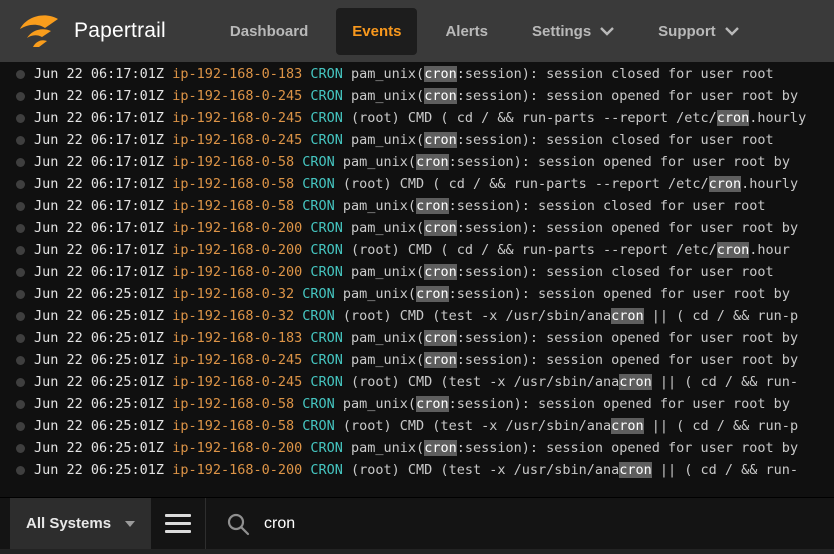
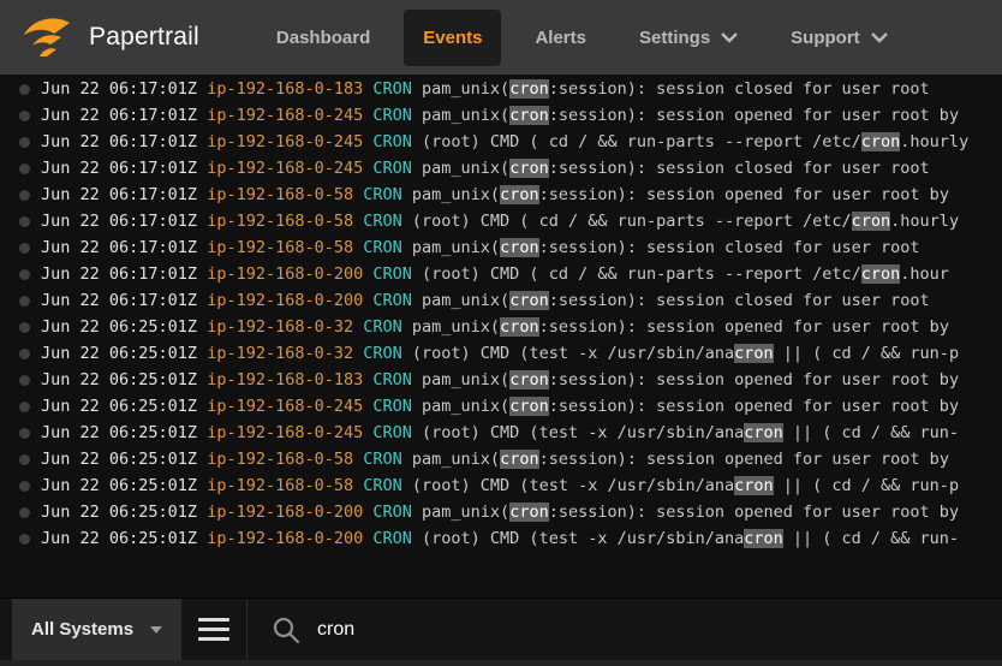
  Papertrail
  Dashboard
  Events
  Alerts
  Settings
  Support
  Jun 22 06:17:01Z ip-192-168-0-183 CRON pam_unix(cron:session): session closed for user root
  Jun 22 06:17:01Z ip-192-168-0-245 CRON pam_unix(cron:session): session opened for user root by
  Jun 22 06:17:01Z ip-192-168-0-245 CRON (root) CMD ( cd / && run-parts --report /etc/cron.hourly
  Jun 22 06:17:01Z ip-192-168-0-245 CRON pam_unix(cron:session): session closed for user root
  Jun 22 06:17:01Z ip-192-168-0-58 CRON pam_unix(cron:session): session opened for user root by
  Jun 22 06:17:01Z ip-192-168-0-58 CRON (root) CMD ( cd / && run-parts --report /etc/cron.hourly
  Jun 22 06:17:01Z ip-192-168-0-58 CRON pam_unix(cron:session): session closed for user root
- Jun 22 06:17:01Z ip-192-168-0-200 CRON pam_unix(cron:session): session opened for user root by
  Jun 22 06:17:01Z ip-192-168-0-200 CRON (root) CMD ( cd / && run-parts --report /etc/cron.hour
  Jun 22 06:17:01Z ip-192-168-0-200 CRON pam_unix(cron:session): session closed for user root
  Jun 22 06:25:01Z ip-192-168-0-32 CRON pam_unix(cron:session): session opened for user root by
  Jun 22 06:25:01Z ip-192-168-0-32 CRON (root) CMD (test -x /usr/sbin/anacron || ( cd / && run-p
  Jun 22 06:25:01Z ip-192-168-0-183 CRON pam_unix(cron:session): session opened for user root by
  Jun 22 06:25:01Z ip-192-168-0-245 CRON pam_unix(cron:session): session opened for user root by
  Jun 22 06:25:01Z ip-192-168-0-245 CRON (root) CMD (test -x /usr/sbin/anacron || ( cd / && run-
  Jun 22 06:25:01Z ip-192-168-0-58 CRON pam_unix(cron:session): session opened for user root by
  Jun 22 06:25:01Z ip-192-168-0-58 CRON (root) CMD (test -x /usr/sbin/anacron || ( cd / && run-p
  Jun 22 06:25:01Z ip-192-168-0-200 CRON pam_unix(cron:session): session opened for user root by
  Jun 22 06:25:01Z ip-192-168-0-200 CRON (root) CMD (test -x /usr/sbin/anacron || ( cd / && run-
  All Systems
  cron
